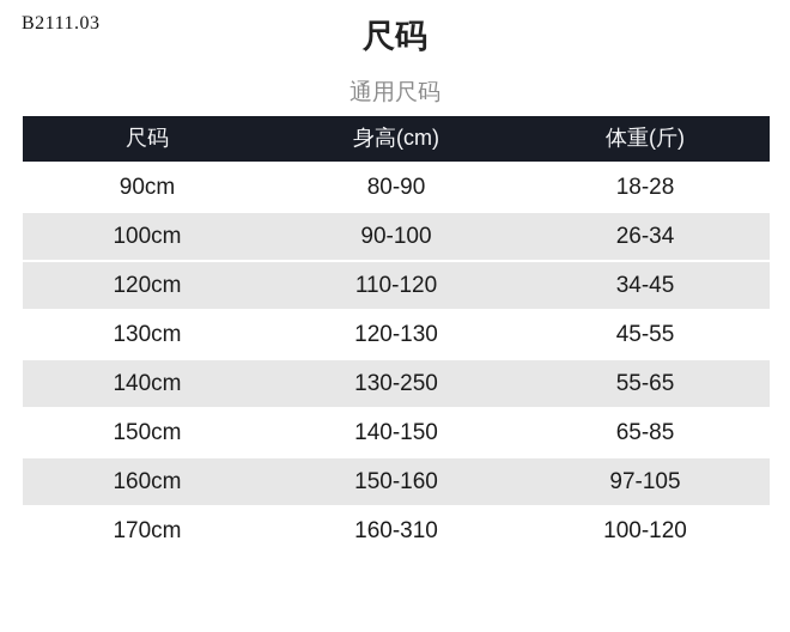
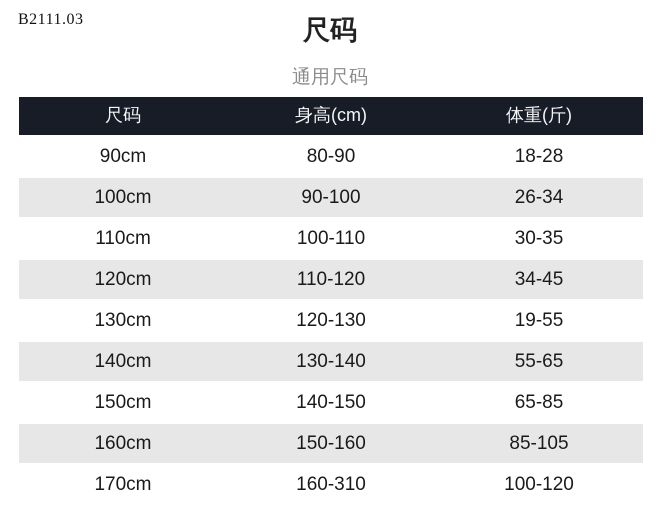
  B2111.03
  尺码
  通用尺码
  尺码	身高(cm)	体重(斤)
  90cm	80-90	18-28
  100cm	90-100	26-34
+ 110cm	100-110	30-35
  120cm	110-120	34-45
- 130cm	120-130	45-55
+ 130cm	120-130	19-55
- 140cm	130-250	55-65
+ 140cm	130-140	55-65
  150cm	140-150	65-85
- 160cm	150-160	97-105
+ 160cm	150-160	85-105
  170cm	160-310	100-120
